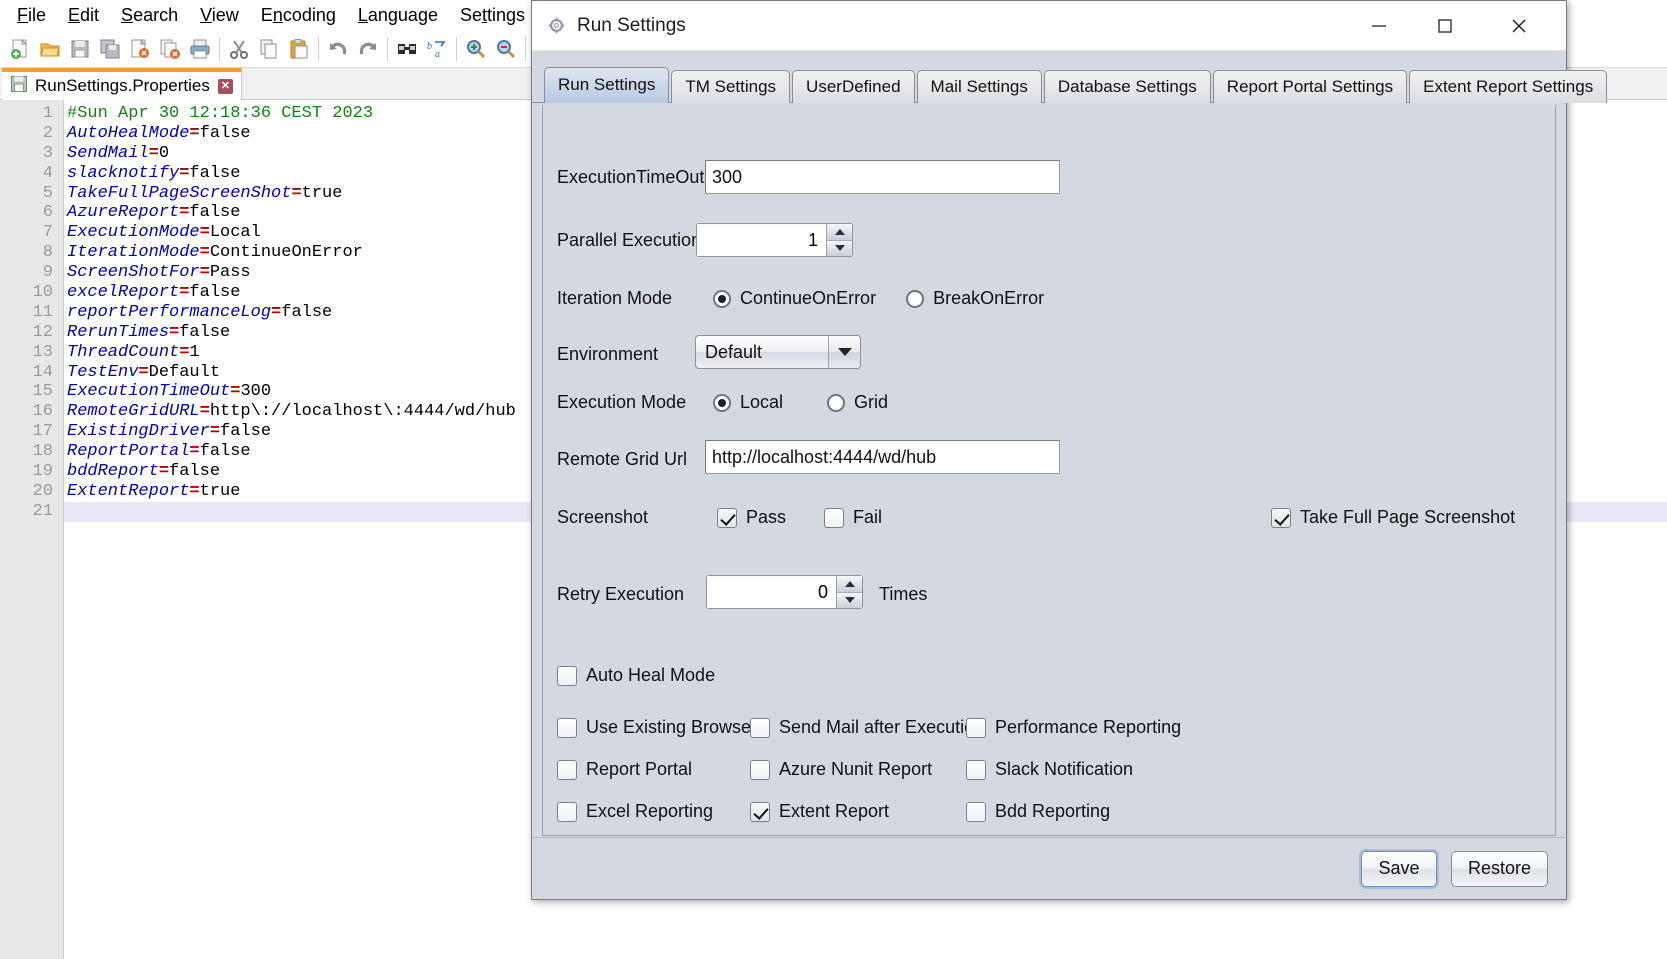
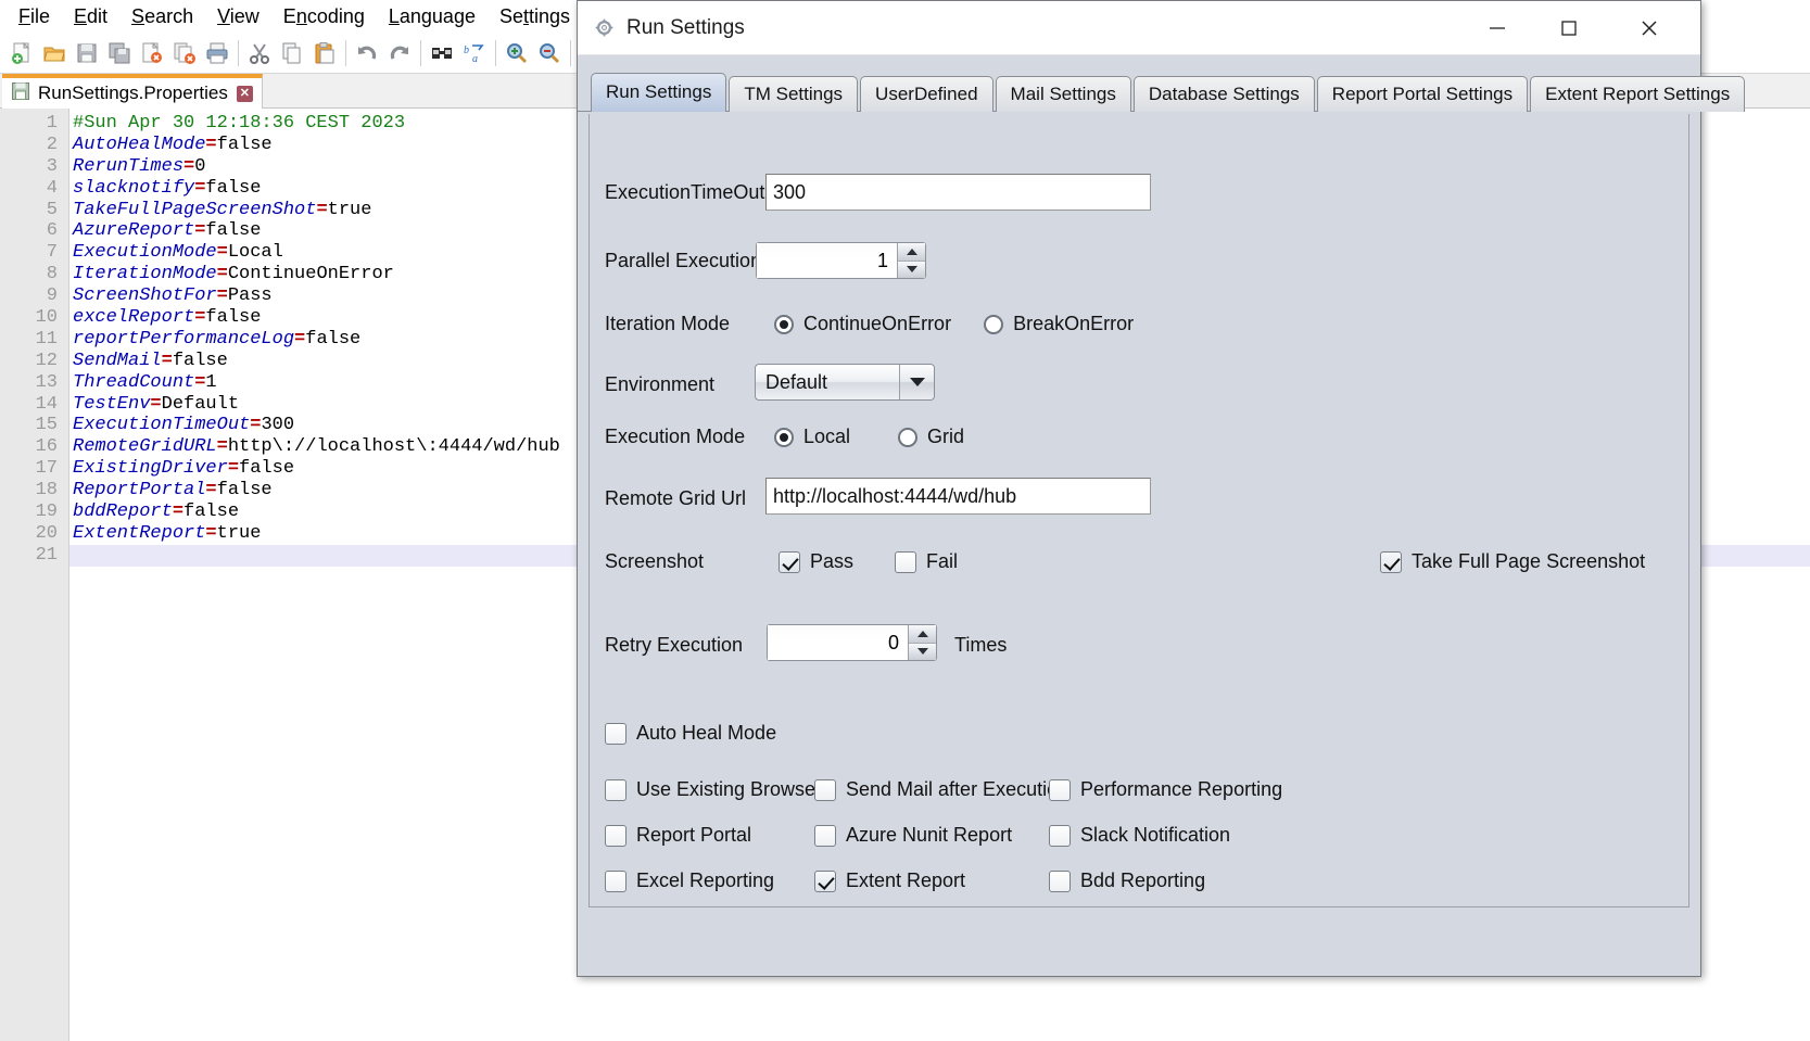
  File
  Edit
  Search
  View
  Encoding
  Language
  Settings
  b
  a
  RunSettings.Properties
  ✕
  1
  2
  3
  4
  5
  6
  7
  8
  9
  10
  11
  12
  13
  14
  15
  16
  17
  18
  19
  20
  21
  #Sun Apr 30 12:18:36 CEST 2023
  AutoHealMode=false
- SendMail=0
+ RerunTimes=0
  slacknotify=false
  TakeFullPageScreenShot=true
  AzureReport=false
  ExecutionMode=Local
  IterationMode=ContinueOnError
  ScreenShotFor=Pass
  excelReport=false
  reportPerformanceLog=false
- RerunTimes=false
+ SendMail=false
  ThreadCount=1
  TestEnv=Default
  ExecutionTimeOut=300
  RemoteGridURL=http\://localhost\:4444/wd/hub
  ExistingDriver=false
  ReportPortal=false
  bddReport=false
  ExtentReport=true
  Run Settings
  Run Settings
  TM Settings
  UserDefined
  Mail Settings
  Database Settings
  Report Portal Settings
  Extent Report Settings
  ExecutionTimeOut
  300
  Parallel Executio
  1
  Iteration Mode
  ContinueOnError
  BreakOnError
  Environment
  Default
  Execution Mode
  Local
  Grid
  Remote Grid Url
  http://localhost:4444/wd/hub
  Screenshot
  Pass
  Fail
  Take Full Page Screenshot
  Retry Execution
  0
  Times
  Auto Heal Mode
  Use Existing Browse
  Send Mail after Executi
  Performance Reporting
  Report Portal
  Azure Nunit Report
  Slack Notification
  Excel Reporting
  Extent Report
  Bdd Reporting
- Save
- Restore
